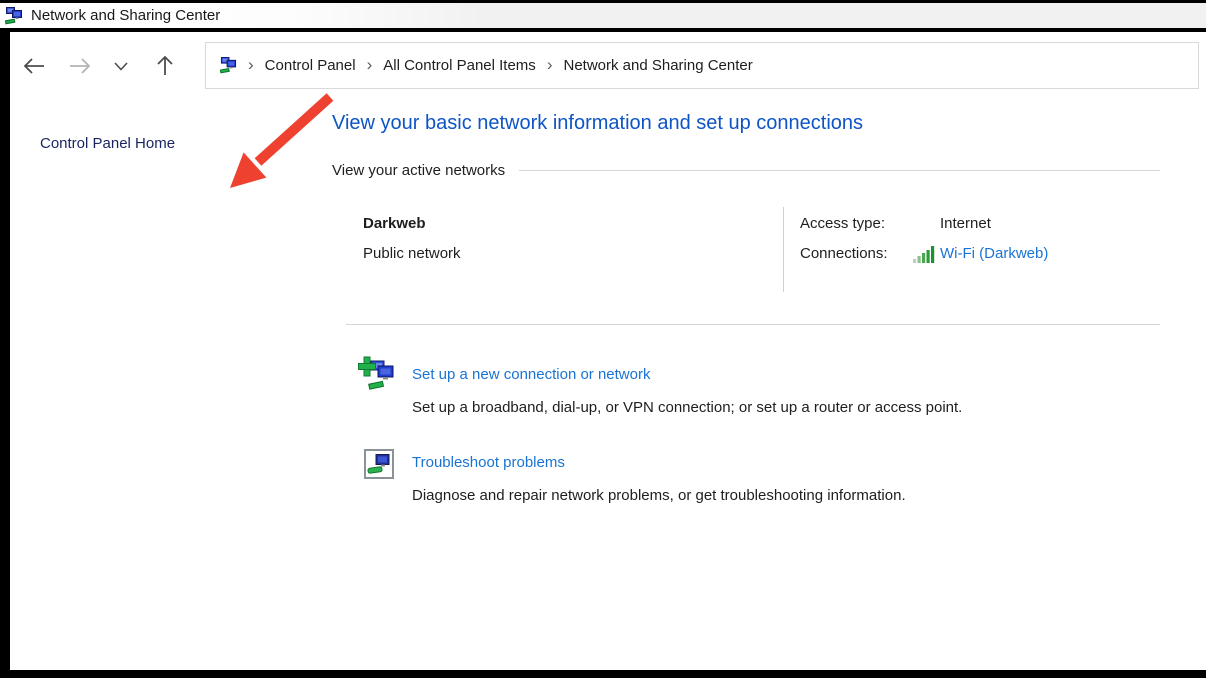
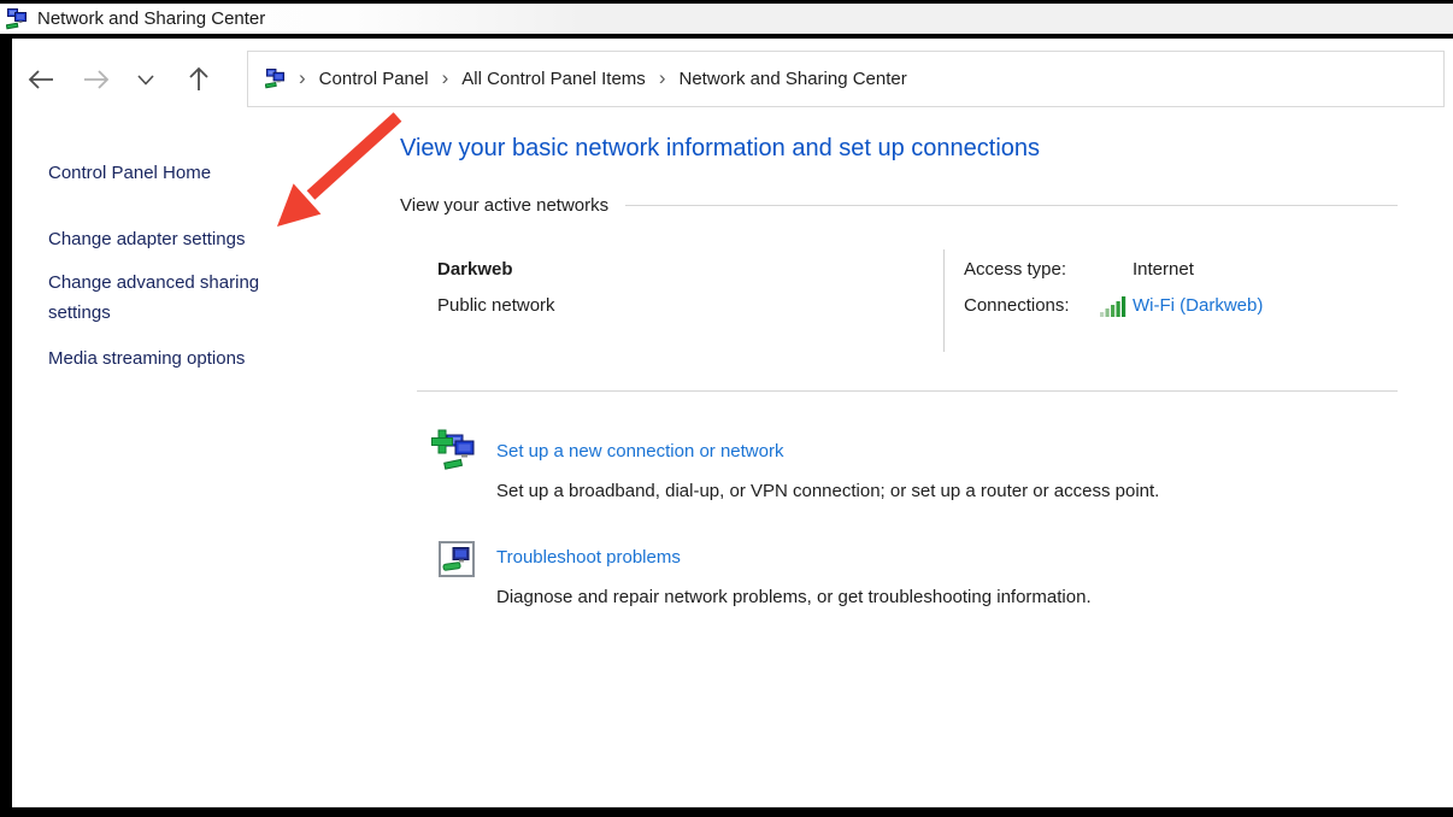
  Network and Sharing Center
  ›
  Control Panel
  ›
  All Control Panel Items
  ›
  Network and Sharing Center
  Control Panel Home
+ Change adapter settings
+ Change advanced sharing settings
+ Media streaming options
  View your basic network information and set up connections
  View your active networks
  Darkweb
  Public network
  Access type:
  Internet
  Connections:
  Wi-Fi (Darkweb)
  Set up a new connection or network
  Set up a broadband, dial-up, or VPN connection; or set up a router or access point.
  Troubleshoot problems
  Diagnose and repair network problems, or get troubleshooting information.
